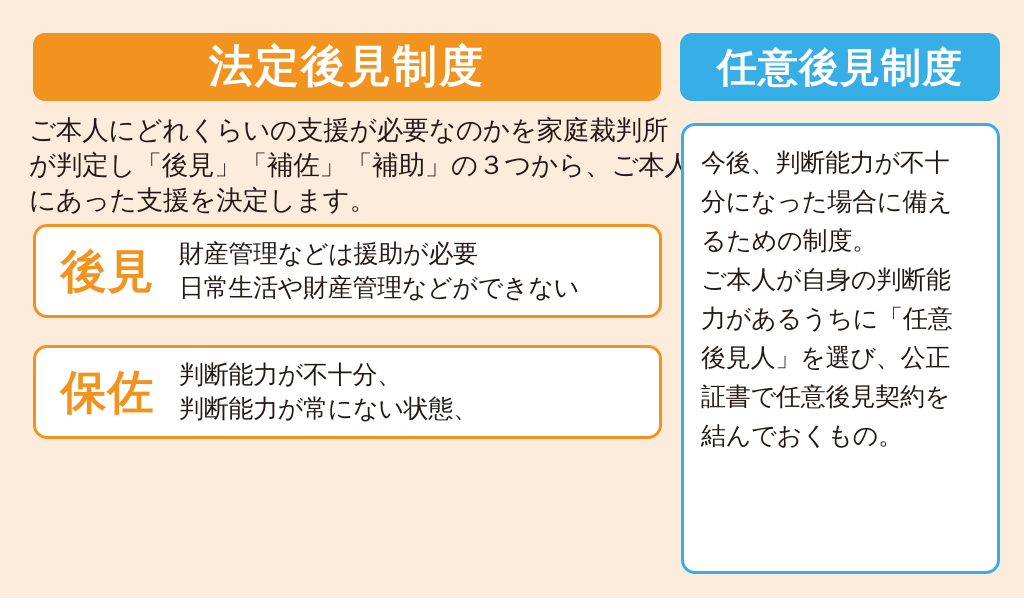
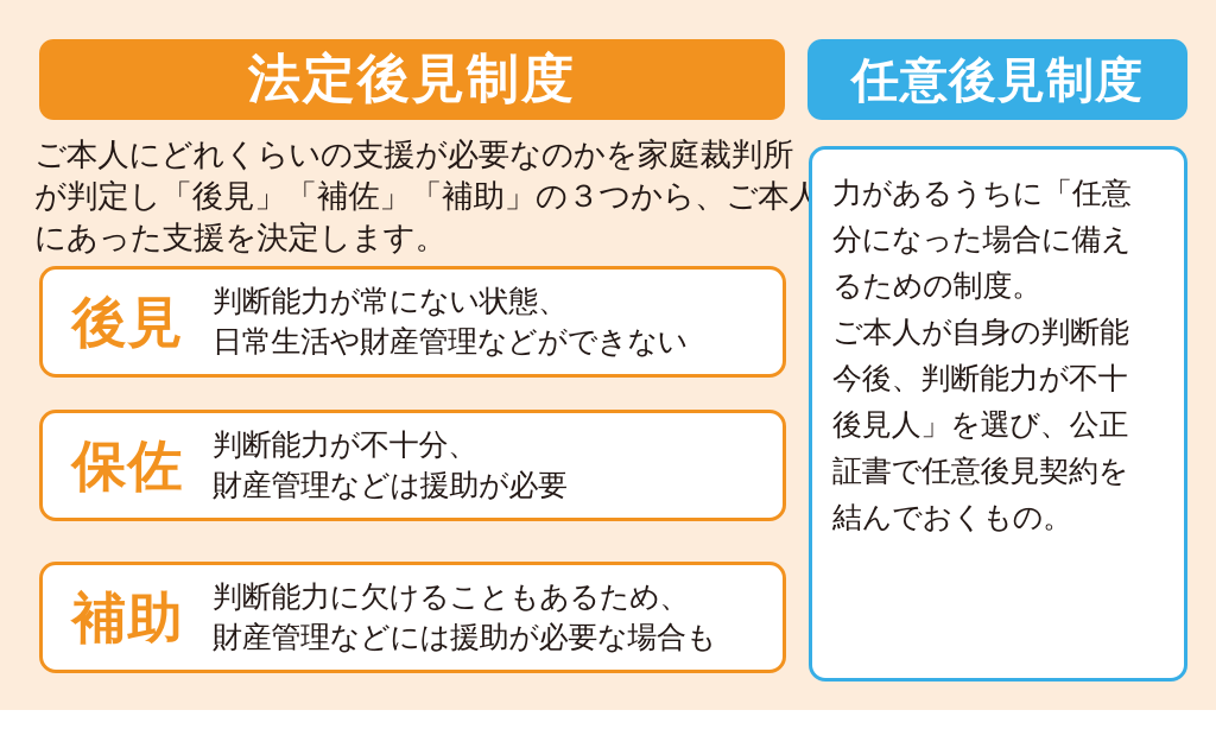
  法定後見制度
  任意後見制度
  ご本人にどれくらいの支援が必要なのかを家庭裁判所
  が判定し「後見」「補佐」「補助」の３つから、ご本人
  にあった支援を決定します。
  後見
- 財産管理などは援助が必要
+ 判断能力が常にない状態、
  日常生活や財産管理などができない
  保佐
  判断能力が不十分、
- 判断能力が常にない状態、
+ 財産管理などは援助が必要
+ 補助
+ 判断能力に欠けることもあるため、
+ 財産管理などには援助が必要な場合も
- 今後、判断能力が不十
+ 力があるうちに「任意
  分になった場合に備え
  るための制度。
  ご本人が自身の判断能
- 力があるうちに「任意
+ 今後、判断能力が不十
  後見人」を選び、公正
  証書で任意後見契約を
  結んでおくもの。
